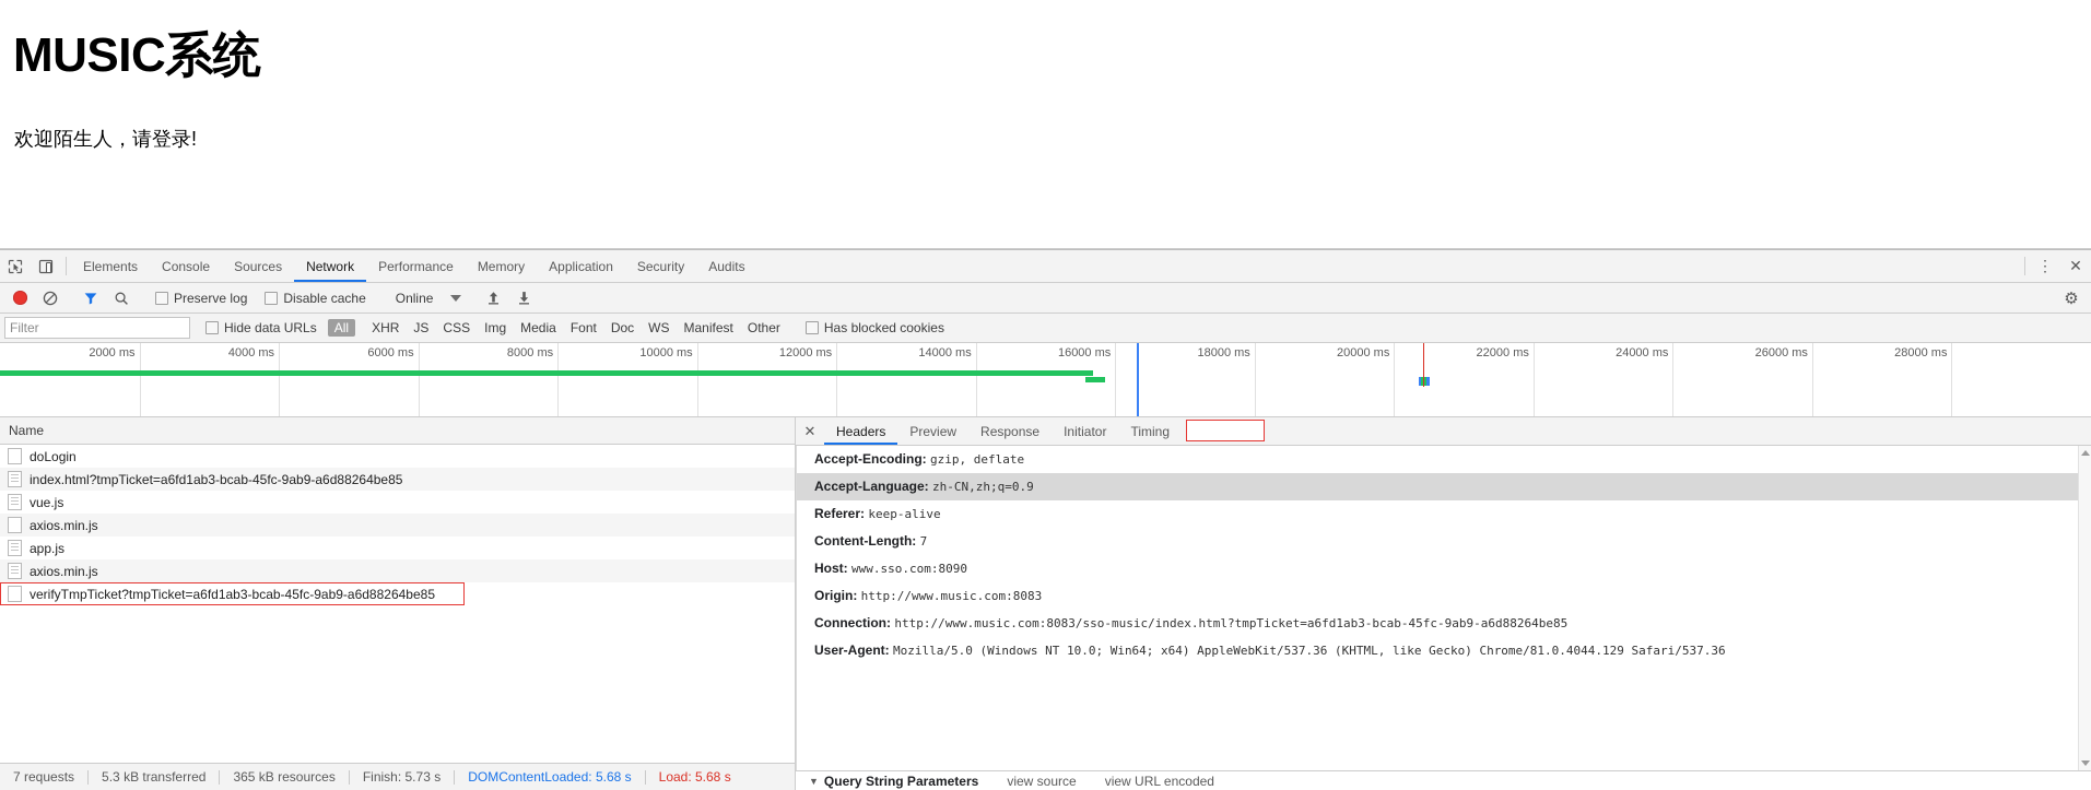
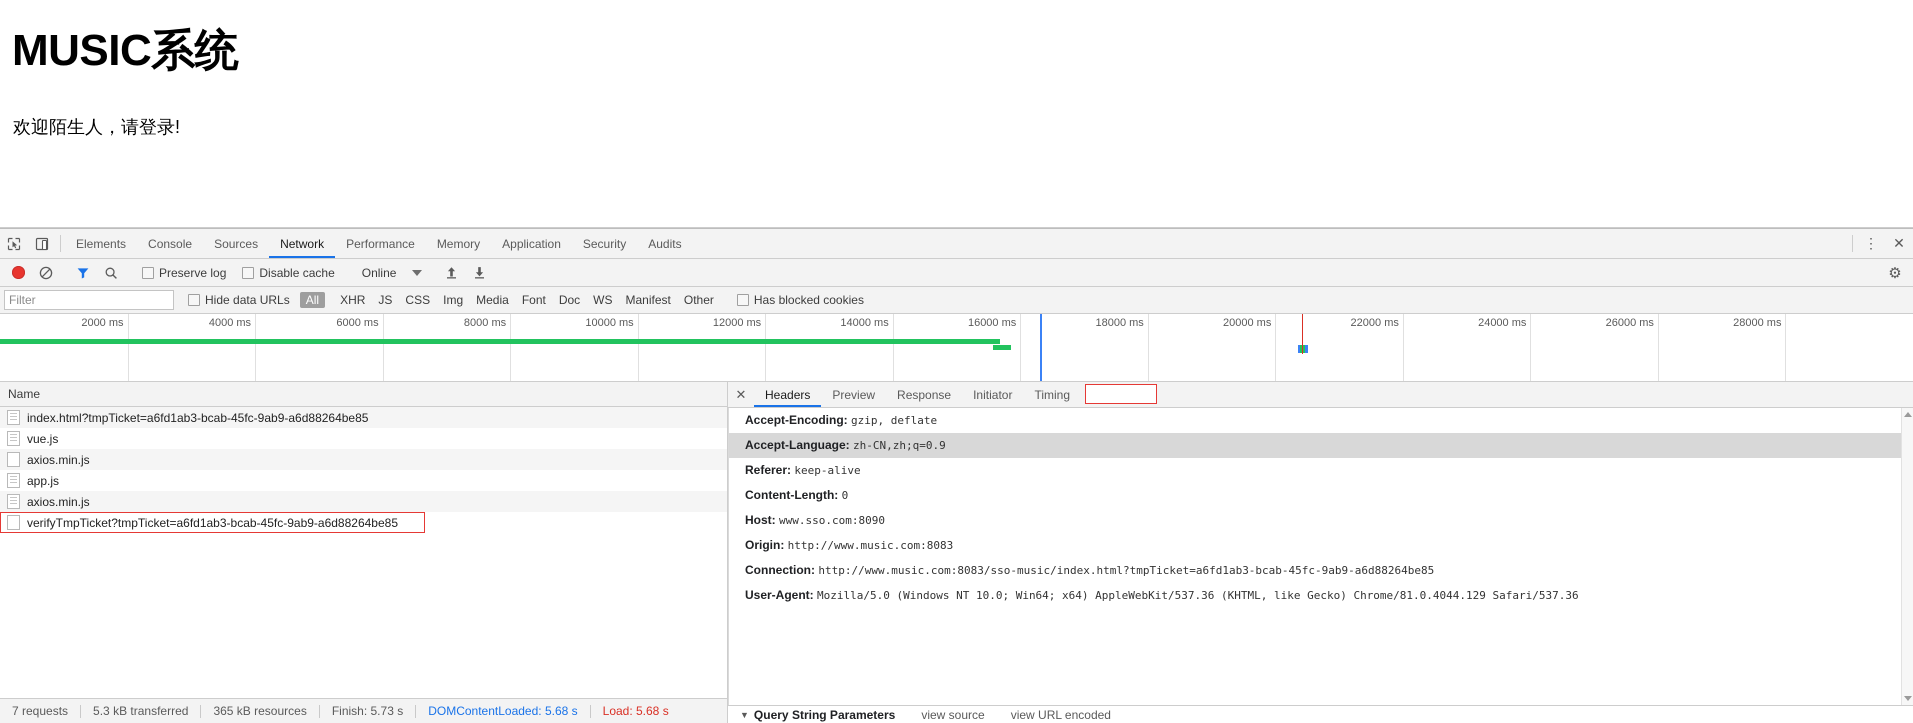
  MUSIC系统
  欢迎陌生人，请登录!
  Elements
  Console
  Sources
  Network
  Performance
  Memory
  Application
  Security
  Audits
  ⋮
  ✕
  Preserve log
  Disable cache
  Online
  ⚙
  Filter
  Hide data URLs
  All
  XHR
  JS
  CSS
  Img
  Media
  Font
  Doc
  WS
  Manifest
  Other
  Has blocked cookies
  2000 ms
  4000 ms
  6000 ms
  8000 ms
  10000 ms
  12000 ms
  14000 ms
  16000 ms
  18000 ms
  20000 ms
  22000 ms
  24000 ms
  26000 ms
  28000 ms
  Name
- doLogin
  index.html?tmpTicket=a6fd1ab3-bcab-45fc-9ab9-a6d88264be85
  vue.js
  axios.min.js
  app.js
  axios.min.js
  verifyTmpTicket?tmpTicket=a6fd1ab3-bcab-45fc-9ab9-a6d88264be85
  7 requests
  5.3 kB transferred
  365 kB resources
  Finish: 5.73 s
  DOMContentLoaded: 5.68 s
  Load: 5.68 s
  ✕
  Headers
  Preview
  Response
  Initiator
  Timing
  Accept-Encoding: gzip, deflate
  Accept-Language: zh-CN,zh;q=0.9
  Referer: keep-alive
- Content-Length: 7
+ Content-Length: 0
  Host: www.sso.com:8090
  Origin: http://www.music.com:8083
  Connection: http://www.music.com:8083/sso-music/index.html?tmpTicket=a6fd1ab3-bcab-45fc-9ab9-a6d88264be85
  User-Agent: Mozilla/5.0 (Windows NT 10.0; Win64; x64) AppleWebKit/537.36 (KHTML, like Gecko) Chrome/81.0.4044.129 Safari/537.36
  ▼
  Query String Parameters
  view source
  view URL encoded
